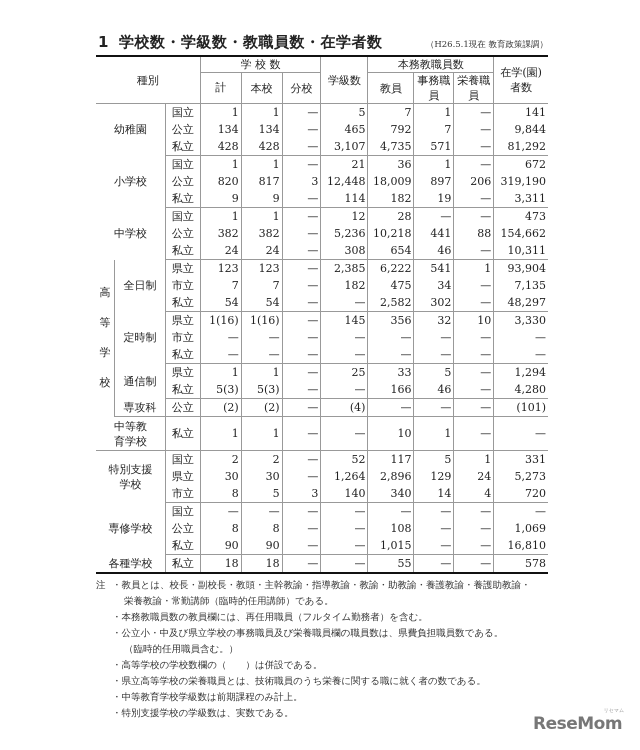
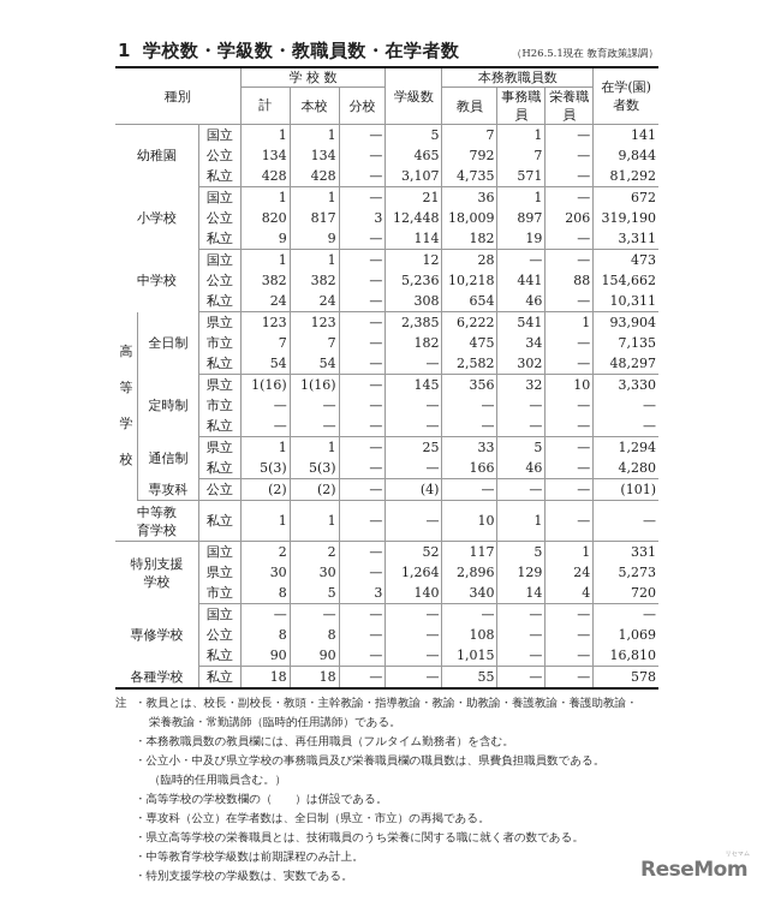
  1 学校数・学級数・教職員数・在学者数
  （H26.5.1現在 教育政策課調）
  種別	学 校 数	学級数	本務教職員数	在学(園)者数
  計	本校	分校	教員	事務職員	栄養職員
  幼稚園	国立	1	1	—	5	7	1	—	141
  公立	134	134	—	465	792	7	—	9,844
  私立	428	428	—	3,107	4,735	571	—	81,292
  小学校	国立	1	1	—	21	36	1	—	672
  公立	820	817	3	12,448	18,009	897	206	319,190
  私立	9	9	—	114	182	19	—	3,311
  中学校	国立	1	1	—	12	28	—	—	473
  公立	382	382	—	5,236	10,218	441	88	154,662
  私立	24	24	—	308	654	46	—	10,311
  高等学校	全日制	県立	123	123	—	2,385	6,222	541	1	93,904
  市立	7	7	—	182	475	34	—	7,135
  私立	54	54	—	—	2,582	302	—	48,297
  定時制	県立	1(16)	1(16)	—	145	356	32	10	3,330
  市立	—	—	—	—	—	—	—	—
  私立	—	—	—	—	—	—	—	—
  通信制	県立	1	1	—	25	33	5	—	1,294
  私立	5(3)	5(3)	—	—	166	46	—	4,280
  専攻科	公立	(2)	(2)	—	(4)	—	—	—	(101)
  中等教育学校	私立	1	1	—	—	10	1	—	—
  特別支援学校	国立	2	2	—	52	117	5	1	331
  県立	30	30	—	1,264	2,896	129	24	5,273
  市立	8	5	3	140	340	14	4	720
  専修学校	国立	—	—	—	—	—	—	—	—
  公立	8	8	—	—	108	—	—	1,069
  私立	90	90	—	—	1,015	—	—	16,810
  各種学校	私立	18	18	—	—	55	—	—	578
  注 ・教員とは、校長・副校長・教頭・主幹教諭・指導教諭・教諭・助教諭・養護教諭・養護助教諭・
  栄養教諭・常勤講師（臨時的任用講師）である。
  ・本務教職員数の教員欄には、再任用職員（フルタイム勤務者）を含む。
  ・公立小・中及び県立学校の事務職員及び栄養職員欄の職員数は、県費負担職員数である。
  （臨時的任用職員含む。）
  ・高等学校の学校数欄の（ ）は併設である。
+ ・専攻科（公立）在学者数は、全日制（県立・市立）の再掲である。
  ・県立高等学校の栄養職員とは、技術職員のうち栄養に関する職に就く者の数である。
  ・中等教育学校学級数は前期課程のみ計上。
  ・特別支援学校の学級数は、実数である。
  ReseMom
